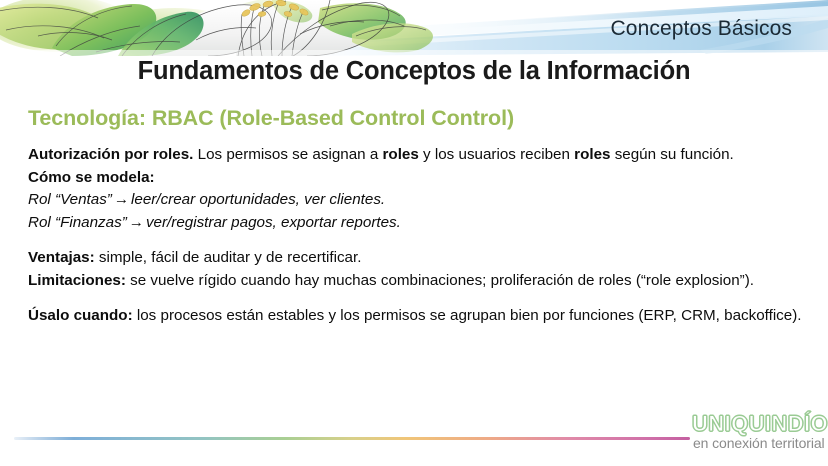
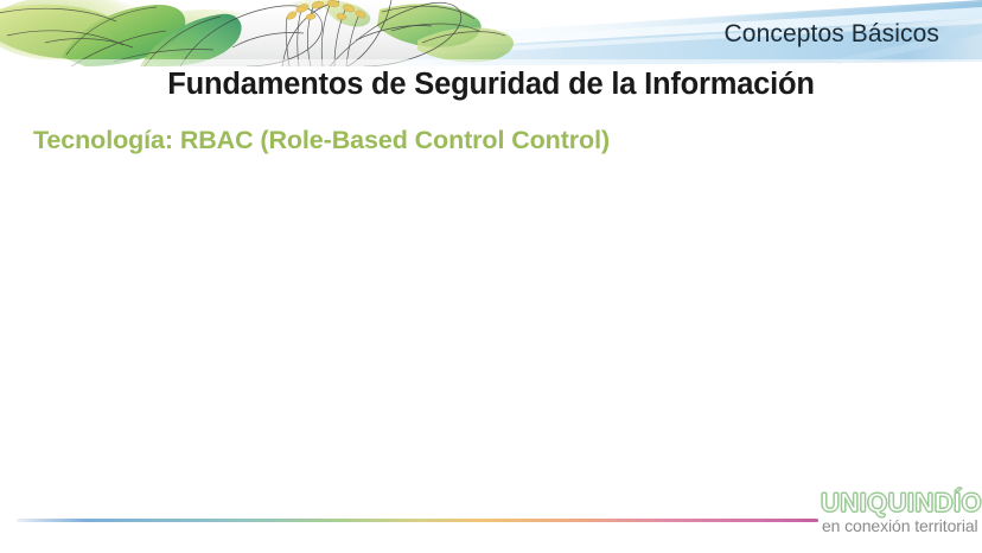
  Conceptos Básicos
- Fundamentos de Conceptos de la Información
+ Fundamentos de Seguridad de la Información
  Tecnología: RBAC (Role-Based Control Control)
- Autorización por roles. Los permisos se asignan a roles y los usuarios reciben roles según su función.
- Cómo se modela:
- Rol “Ventas”→leer/crear oportunidades, ver clientes.
- Rol “Finanzas”→ver/registrar pagos, exportar reportes.
- Ventajas: simple, fácil de auditar y de recertificar.
- Limitaciones: se vuelve rígido cuando hay muchas combinaciones; proliferación de roles (“role explosion”).
- Úsalo cuando: los procesos están estables y los permisos se agrupan bien por funciones (ERP, CRM, backoffice).
  UNIQUINDÍO
  en conexión territorial
